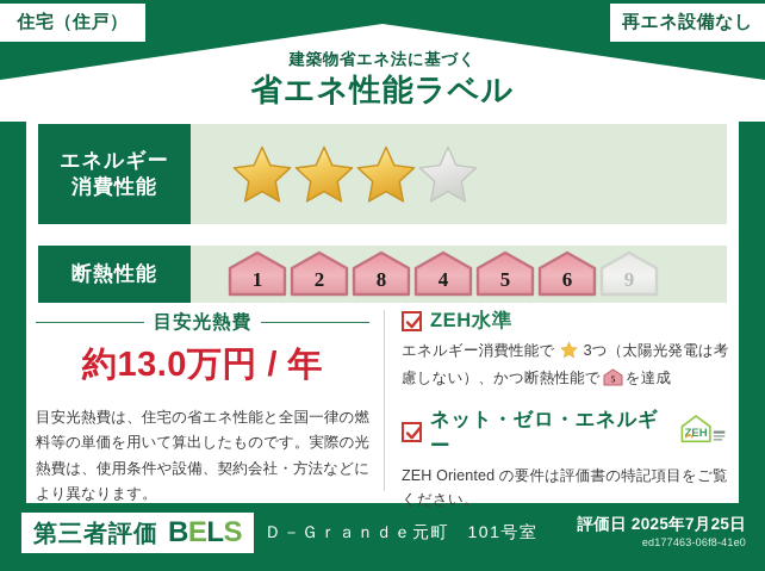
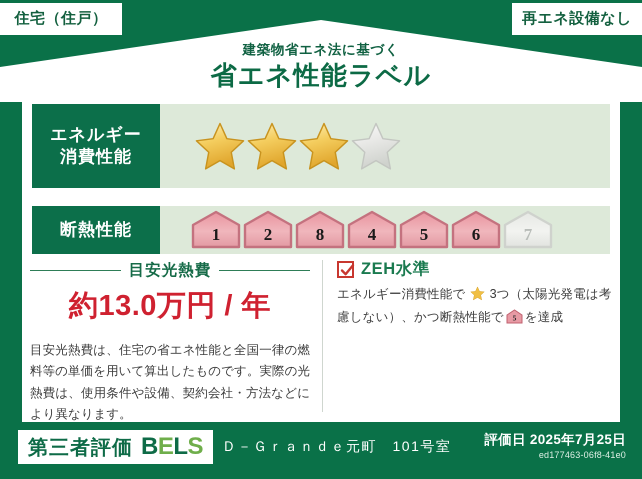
  住宅（住戸）
  再エネ設備なし
  建築物省エネ法に基づく
  省エネ性能ラベル
  エネルギー
  消費性能
  断熱性能
  1
  2
  8
  4
  5
  6
- 9
+ 7
  目安光熱費
  約13.0万円 / 年
  目安光熱費は、住宅の省エネ性能と全国一律の燃料等の単価を用いて算出したものです。実際の光熱費は、使用条件や設備、契約会社・方法などにより異なります。
  ZEH水準
  エネルギー消費性能で 3つ（太陽光発電は考慮しない）、かつ断熱性能で
  5
  を達成
- ネット・ゼロ・エネルギー
- ZEH
- ZEH Oriented の要件は評価書の特記項目をご覧ください。
  第三者評価
  BELS
  Ｄ－Ｇｒａｎｄｅ元町 101号室
  評価日 2025年7月25日
  ed177463-06f8-41e0
